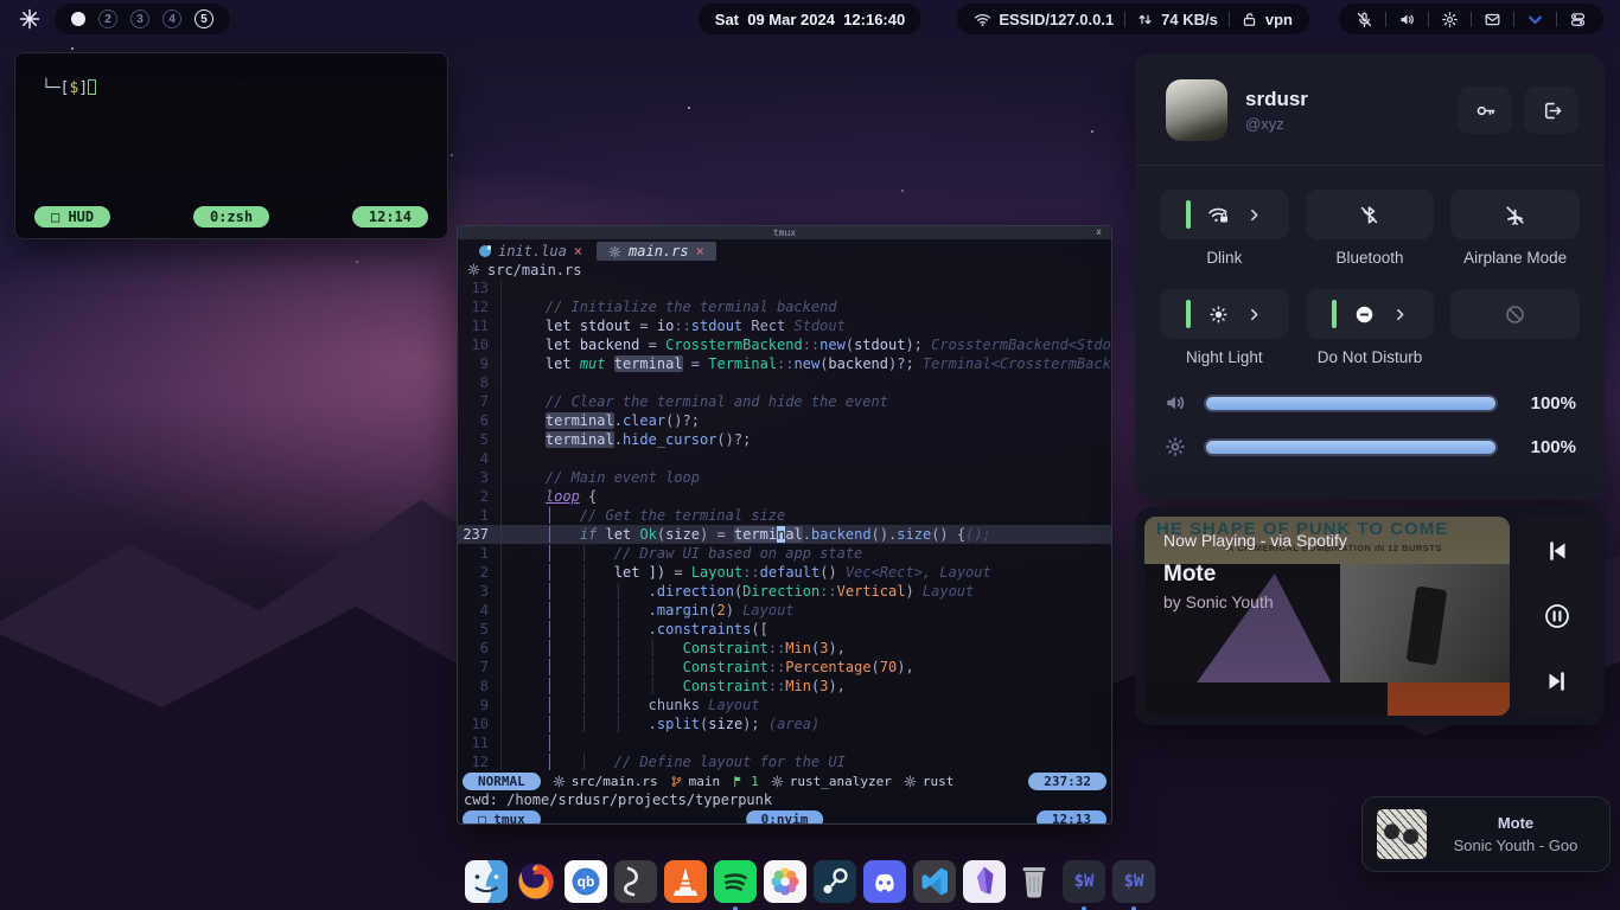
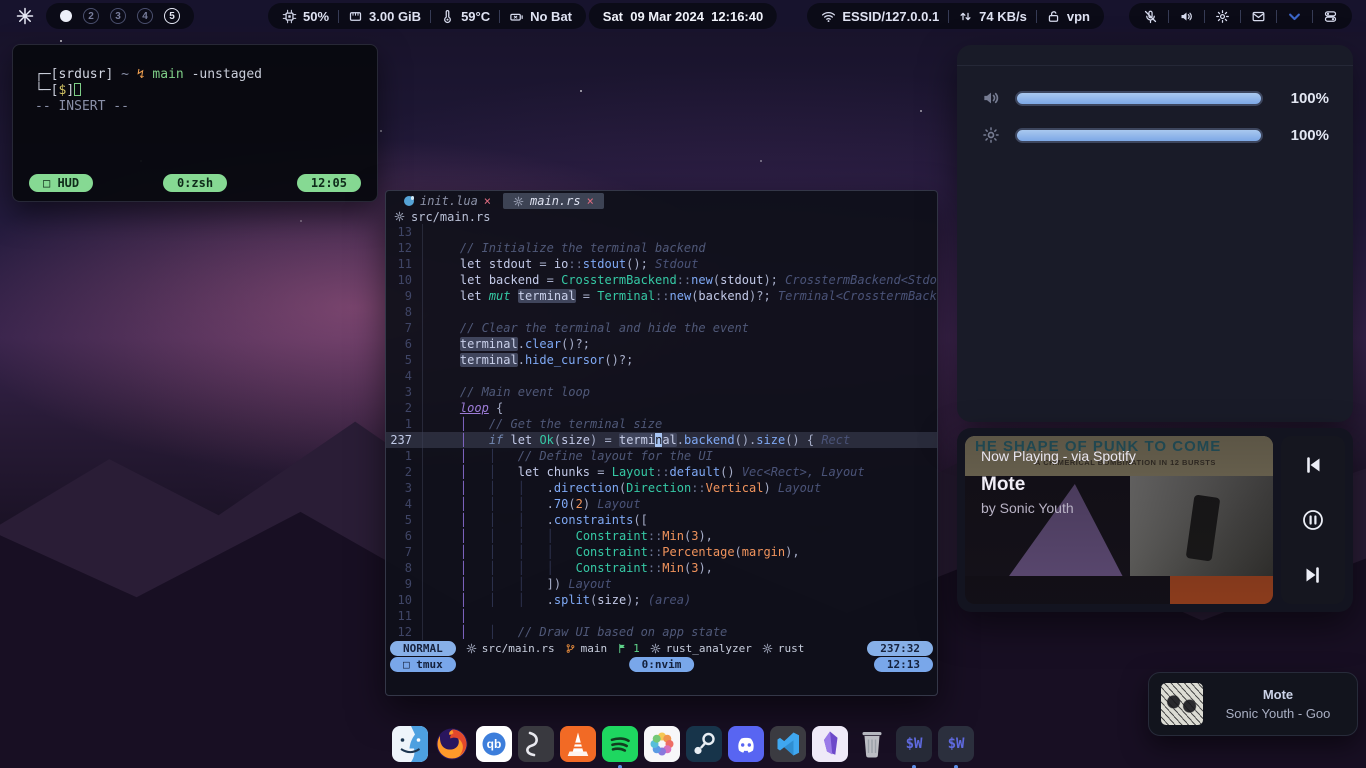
  2
  3
  4
  5
+ 50%
+ 3.00 GiB
+ 59°C
+ No Bat
  Sat 09 Mar 2024 12:16:40
  ESSID/127.0.0.1
  74 KB/s
  vpn
+ ┌─[srdusr] ~ ↯ main -unstaged
  └─[$]
+ -- INSERT --
  □ HUD
  0:zsh
- 12:14
+ 12:05
- tmux
- x
  init.lua
  ×
  main.rs
  ×
  src/main.rs
  13
  12
  // Initialize the terminal backend
  11
- let stdout = io::stdout Rect Stdout
+ let stdout = io::stdout(); Stdout
  10
  let backend = CrosstermBackend::new(stdout); CrosstermBackend<Stdo
  9
  let mut terminal = Terminal::new(backend)?; Terminal<CrosstermBack
  8
  7
  // Clear the terminal and hide the event
  6
  terminal.clear()?;
  5
  terminal.hide_cursor()?;
  4
  3
  // Main event loop
  2
  loop {
  1
  │ // Get the terminal size
  237
- │ if let Ok(size) = terminal.backend().size() {();
+ │ if let Ok(size) = terminal.backend().size() { Rect
  1
- │ │ // Draw UI based on app state
+ │ │ // Define layout for the UI
  2
- │ │ let ]) = Layout::default() Vec<Rect>, Layout
+ │ │ let chunks = Layout::default() Vec<Rect>, Layout
  3
  │ │ │ .direction(Direction::Vertical) Layout
  4
- │ │ │ .margin(2) Layout
+ │ │ │ .70(2) Layout
  5
  │ │ │ .constraints([
  6
  │ │ │ │ Constraint::Min(3),
  7
- │ │ │ │ Constraint::Percentage(70),
+ │ │ │ │ Constraint::Percentage(margin),
  8
  │ │ │ │ Constraint::Min(3),
  9
- │ │ │ chunks Layout
+ │ │ │ ]) Layout
  10
  │ │ │ .split(size); (area)
  11
  │
  12
- │ │ // Define layout for the UI
+ │ │ // Draw UI based on app state
  NORMAL
  src/main.rs
  main
  1
  rust_analyzer
  rust
  237:32
- cwd: /home/srdusr/projects/typerpunk
  □ tmux
  0:nvim
  12:13
- srdusr
- @xyz
- Dlink
- Bluetooth
- Airplane Mode
- Night Light
- Do Not Disturb
  100%
  100%
  Now Playing - via Spotify
  Mote
  by Sonic Youth
  Mote
  Sonic Youth - Goo
  qb
  $W
  $W
